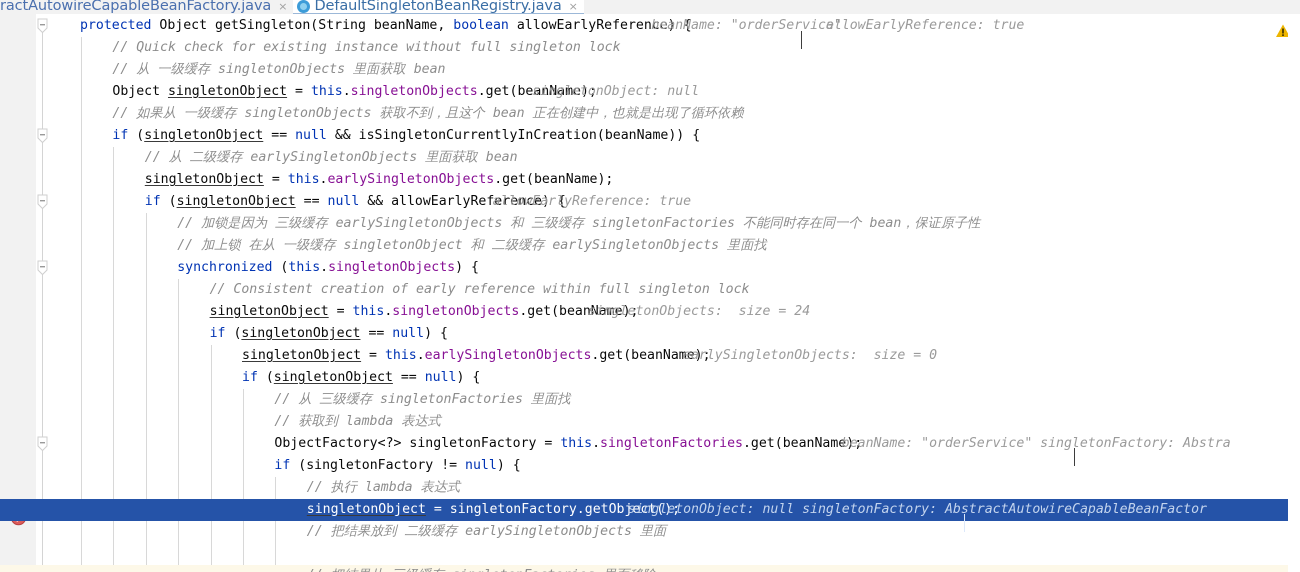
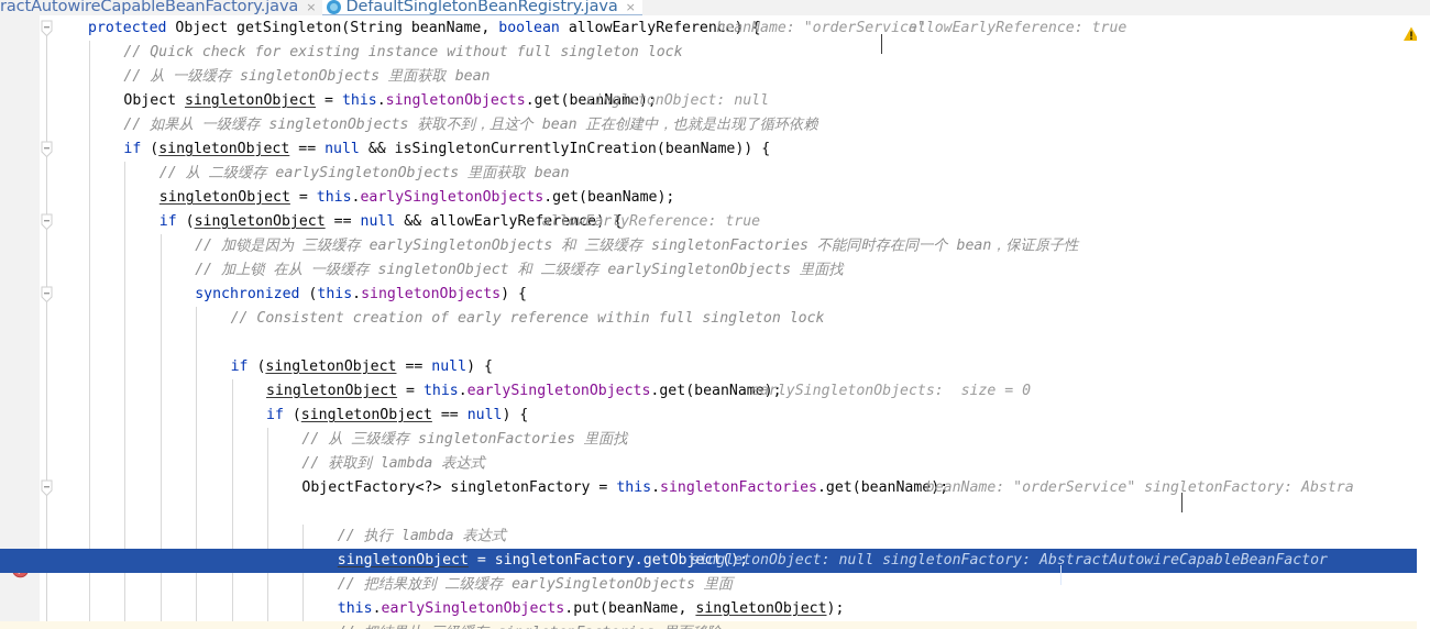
  ractAutowireCapableBeanFactory.java
  ×
  DefaultSingletonBeanRegistry.java
  ×
  protected Object getSingleton(String beanName, boolean allowEarlyReference) {
  beanName: "orderService"
  allowEarlyReference: true
  // Quick check for existing instance without full singleton lock
  // 从 一级缓存 singletonObjects 里面获取 bean
  Object singletonObject = this.singletonObjects.get(beanName);
  singletonObject: null
  // 如果从 一级缓存 singletonObjects 获取不到，且这个 bean 正在创建中，也就是出现了循环依赖
  if (singletonObject == null && isSingletonCurrentlyInCreation(beanName)) {
  // 从 二级缓存 earlySingletonObjects 里面获取 bean
  singletonObject = this.earlySingletonObjects.get(beanName);
  if (singletonObject == null && allowEarlyReference) {
  allowEarlyReference: true
  // 加锁是因为 三级缓存 earlySingletonObjects 和 三级缓存 singletonFactories 不能同时存在同一个 bean，保证原子性
  // 加上锁 在从 一级缓存 singletonObject 和 二级缓存 earlySingletonObjects 里面找
  synchronized (this.singletonObjects) {
  // Consistent creation of early reference within full singleton lock
- singletonObject = this.singletonObjects.get(beanName);
- singletonObjects: size = 24
  if (singletonObject == null) {
  singletonObject = this.earlySingletonObjects.get(beanName);
  earlySingletonObjects: size = 0
  if (singletonObject == null) {
  // 从 三级缓存 singletonFactories 里面找
  // 获取到 lambda 表达式
  ObjectFactory<?> singletonFactory = this.singletonFactories.get(beanName);
  beanName: "orderService"
  singletonFactory: Abstra
- if (singletonFactory != null) {
  // 执行 lambda 表达式
  singletonObject = singletonFactory.getObject();
  singletonObject: null
  singletonFactory: AbstractAutowireCapableBeanFactor
  // 把结果放到 二级缓存 earlySingletonObjects 里面
+ this.earlySingletonObjects.put(beanName, singletonObject);
